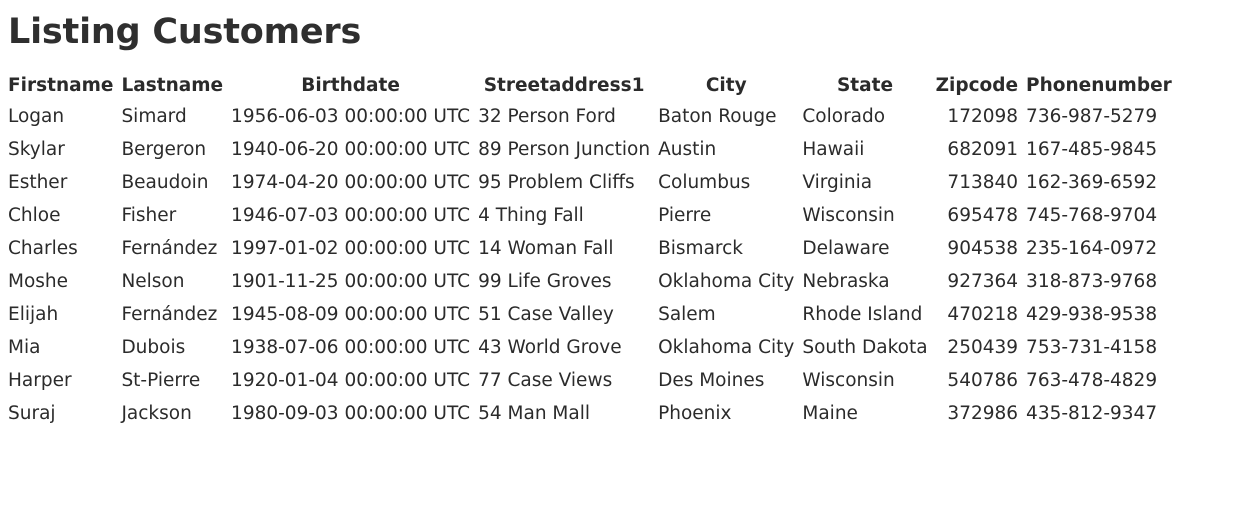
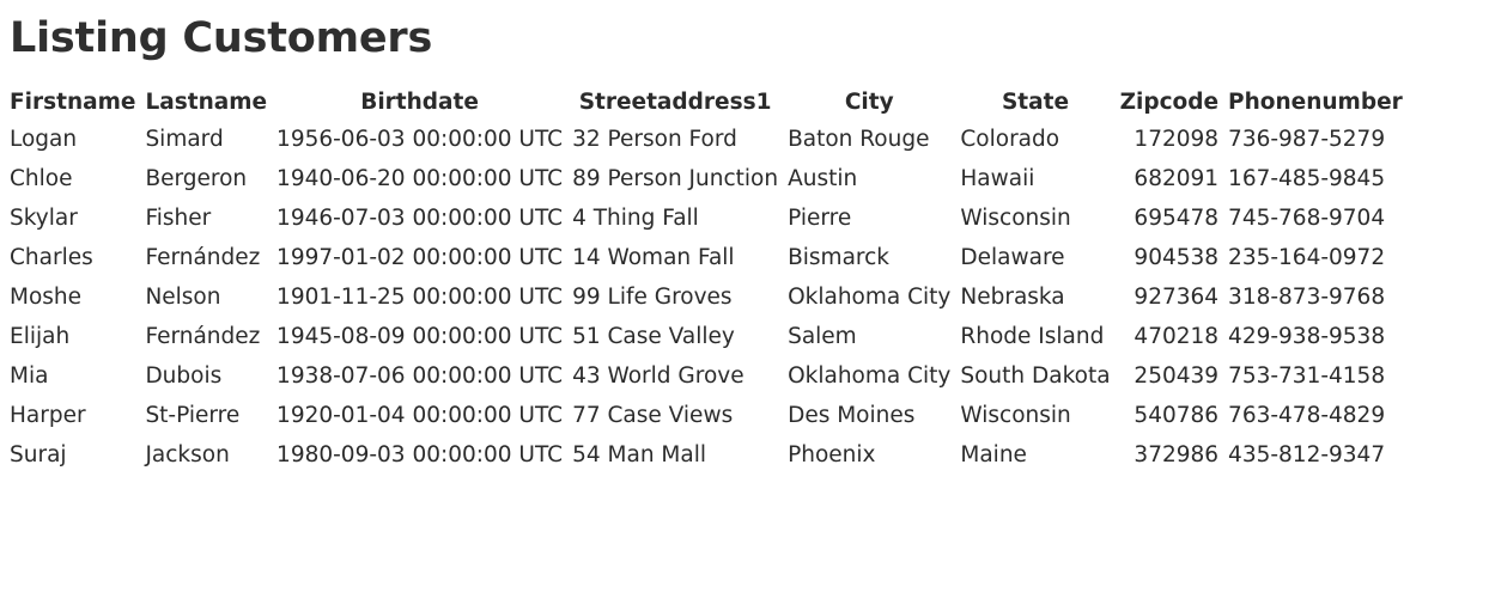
  Listing Customers
  Firstname	Lastname	Birthdate	Streetaddress1	City	State	Zipcode	Phonenumber
  Logan	Simard	1956-06-03 00:00:00 UTC	32 Person Ford	Baton Rouge	Colorado	172098	736-987-5279
- Skylar	Bergeron	1940-06-20 00:00:00 UTC	89 Person Junction	Austin	Hawaii	682091	167-485-9845
+ Chloe	Bergeron	1940-06-20 00:00:00 UTC	89 Person Junction	Austin	Hawaii	682091	167-485-9845
- Esther	Beaudoin	1974-04-20 00:00:00 UTC	95 Problem Cliffs	Columbus	Virginia	713840	162-369-6592
- Chloe	Fisher	1946-07-03 00:00:00 UTC	4 Thing Fall	Pierre	Wisconsin	695478	745-768-9704
+ Skylar	Fisher	1946-07-03 00:00:00 UTC	4 Thing Fall	Pierre	Wisconsin	695478	745-768-9704
  Charles	Fernández	1997-01-02 00:00:00 UTC	14 Woman Fall	Bismarck	Delaware	904538	235-164-0972
  Moshe	Nelson	1901-11-25 00:00:00 UTC	99 Life Groves	Oklahoma City	Nebraska	927364	318-873-9768
  Elijah	Fernández	1945-08-09 00:00:00 UTC	51 Case Valley	Salem	Rhode Island	470218	429-938-9538
  Mia	Dubois	1938-07-06 00:00:00 UTC	43 World Grove	Oklahoma City	South Dakota	250439	753-731-4158
  Harper	St-Pierre	1920-01-04 00:00:00 UTC	77 Case Views	Des Moines	Wisconsin	540786	763-478-4829
  Suraj	Jackson	1980-09-03 00:00:00 UTC	54 Man Mall	Phoenix	Maine	372986	435-812-9347
